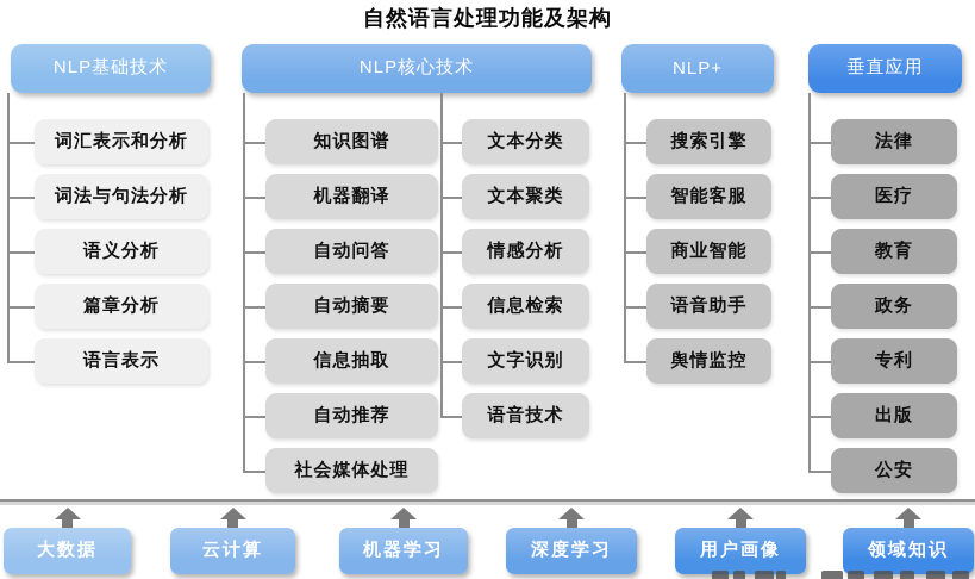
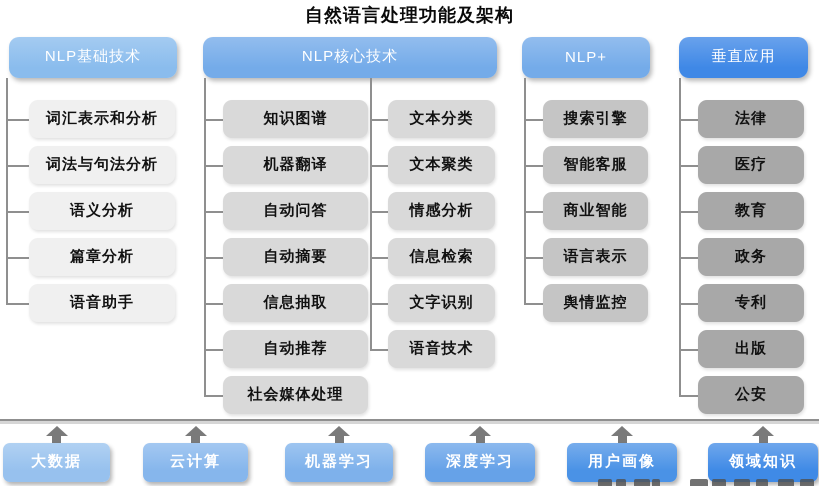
  自然语言处理功能及架构
  NLP基础技术
  NLP核心技术
  NLP+
  垂直应用
  词汇表示和分析
  词法与句法分析
  语义分析
  篇章分析
- 语言表示
+ 语音助手
  知识图谱
  机器翻译
  自动问答
  自动摘要
  信息抽取
  自动推荐
  社会媒体处理
  文本分类
  文本聚类
  情感分析
  信息检索
  文字识别
  语音技术
  搜索引擎
  智能客服
  商业智能
- 语音助手
+ 语言表示
  舆情监控
  法律
  医疗
  教育
  政务
  专利
  出版
  公安
  大数据
  云计算
  机器学习
  深度学习
  用户画像
  领域知识
